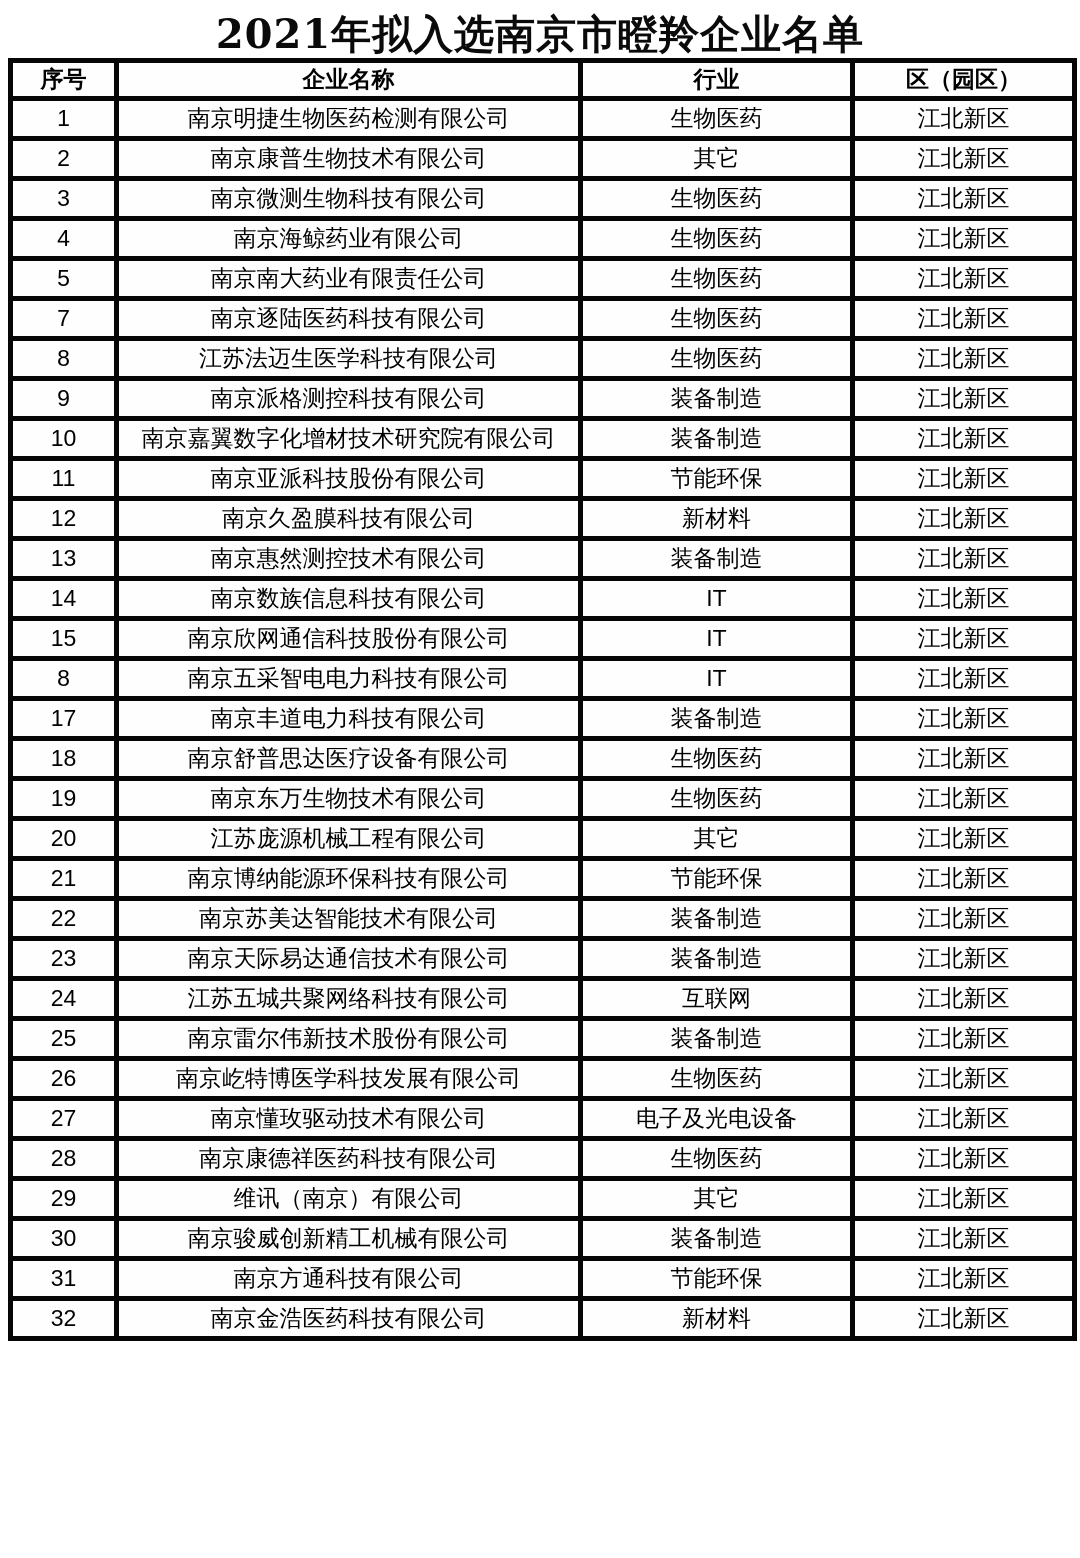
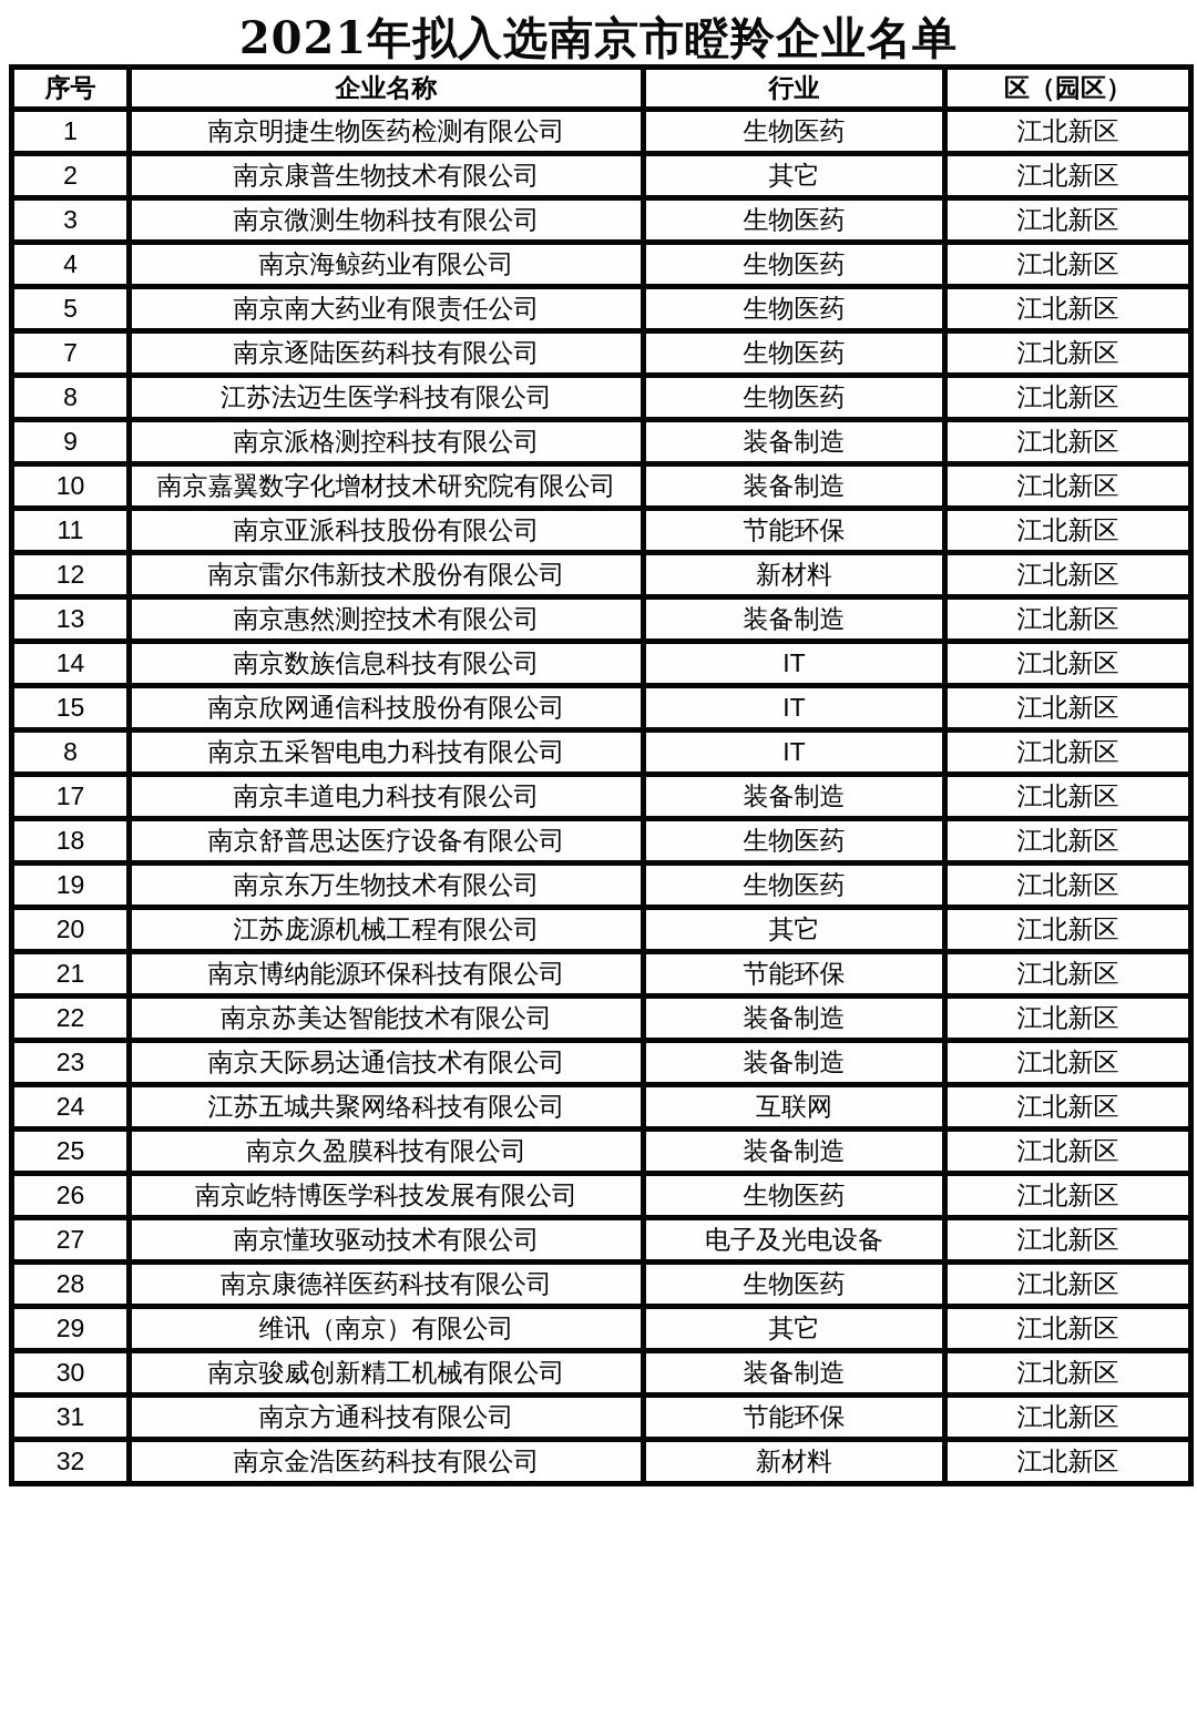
  2021年拟入选南京市瞪羚企业名单
  序号	企业名称	行业	区（园区）
  1	南京明捷生物医药检测有限公司	生物医药	江北新区
  2	南京康普生物技术有限公司	其它	江北新区
  3	南京微测生物科技有限公司	生物医药	江北新区
  4	南京海鲸药业有限公司	生物医药	江北新区
  5	南京南大药业有限责任公司	生物医药	江北新区
  7	南京逐陆医药科技有限公司	生物医药	江北新区
  8	江苏法迈生医学科技有限公司	生物医药	江北新区
  9	南京派格测控科技有限公司	装备制造	江北新区
  10	南京嘉翼数字化增材技术研究院有限公司	装备制造	江北新区
  11	南京亚派科技股份有限公司	节能环保	江北新区
- 12	南京久盈膜科技有限公司	新材料	江北新区
+ 12	南京雷尔伟新技术股份有限公司	新材料	江北新区
  13	南京惠然测控技术有限公司	装备制造	江北新区
  14	南京数族信息科技有限公司	IT	江北新区
  15	南京欣网通信科技股份有限公司	IT	江北新区
  8	南京五采智电电力科技有限公司	IT	江北新区
  17	南京丰道电力科技有限公司	装备制造	江北新区
  18	南京舒普思达医疗设备有限公司	生物医药	江北新区
  19	南京东万生物技术有限公司	生物医药	江北新区
  20	江苏庞源机械工程有限公司	其它	江北新区
  21	南京博纳能源环保科技有限公司	节能环保	江北新区
  22	南京苏美达智能技术有限公司	装备制造	江北新区
  23	南京天际易达通信技术有限公司	装备制造	江北新区
  24	江苏五城共聚网络科技有限公司	互联网	江北新区
- 25	南京雷尔伟新技术股份有限公司	装备制造	江北新区
+ 25	南京久盈膜科技有限公司	装备制造	江北新区
  26	南京屹特博医学科技发展有限公司	生物医药	江北新区
  27	南京懂玫驱动技术有限公司	电子及光电设备	江北新区
  28	南京康德祥医药科技有限公司	生物医药	江北新区
  29	维讯（南京）有限公司	其它	江北新区
  30	南京骏威创新精工机械有限公司	装备制造	江北新区
  31	南京方通科技有限公司	节能环保	江北新区
  32	南京金浩医药科技有限公司	新材料	江北新区
